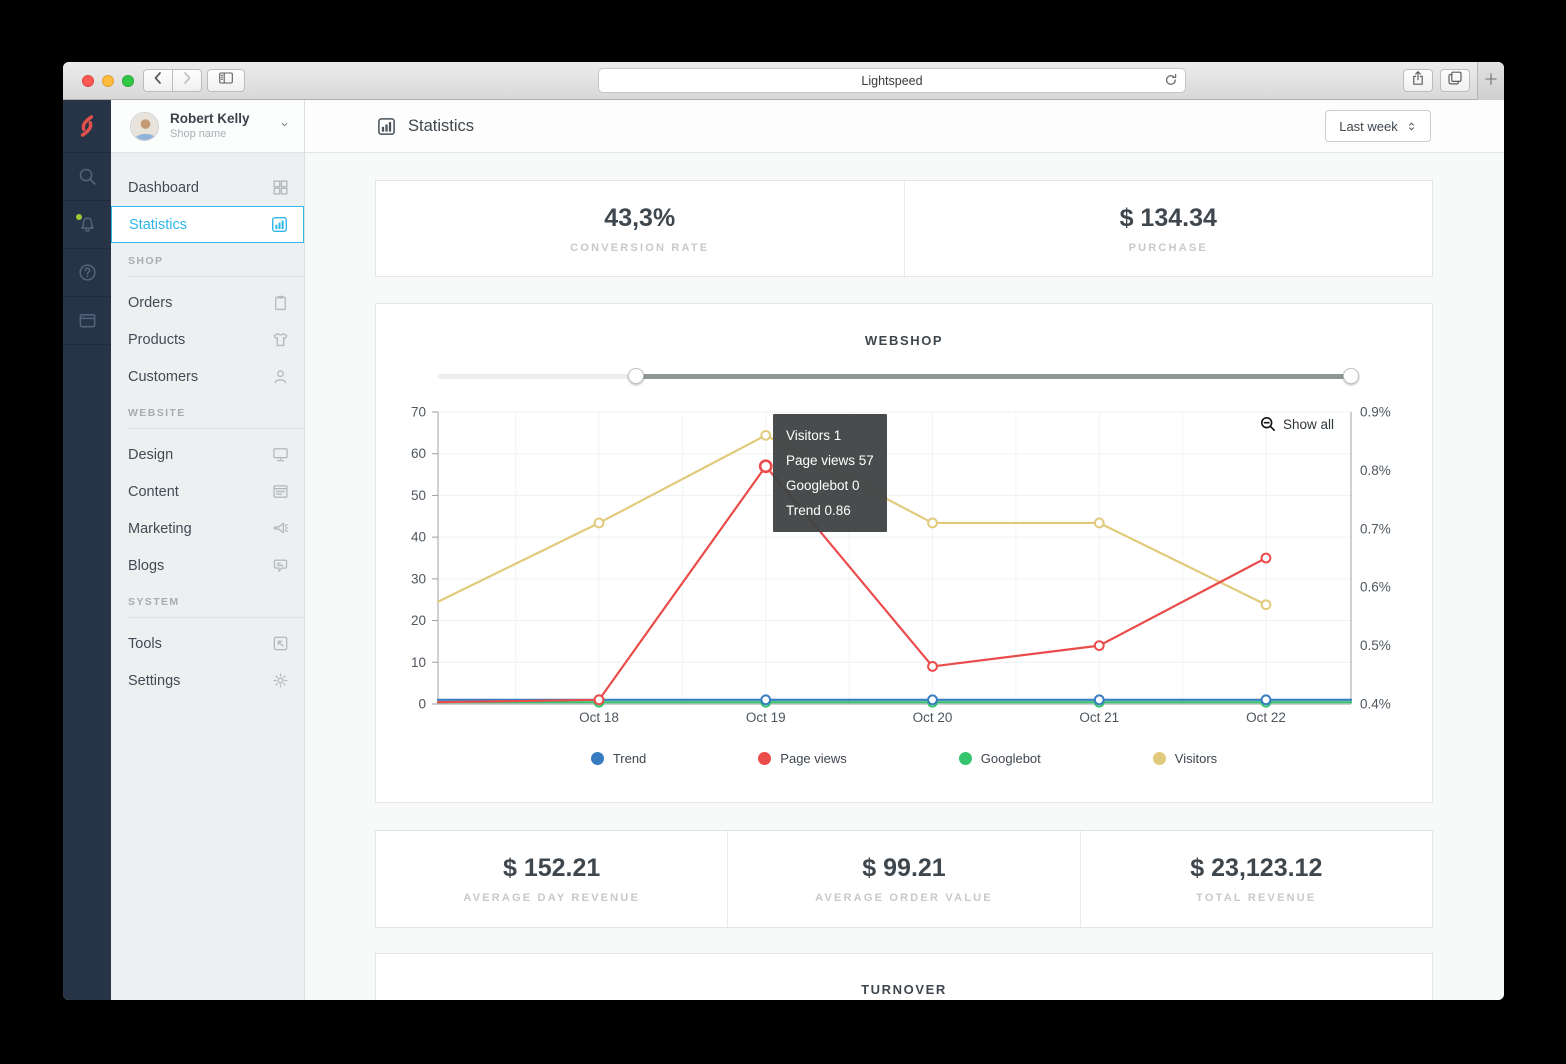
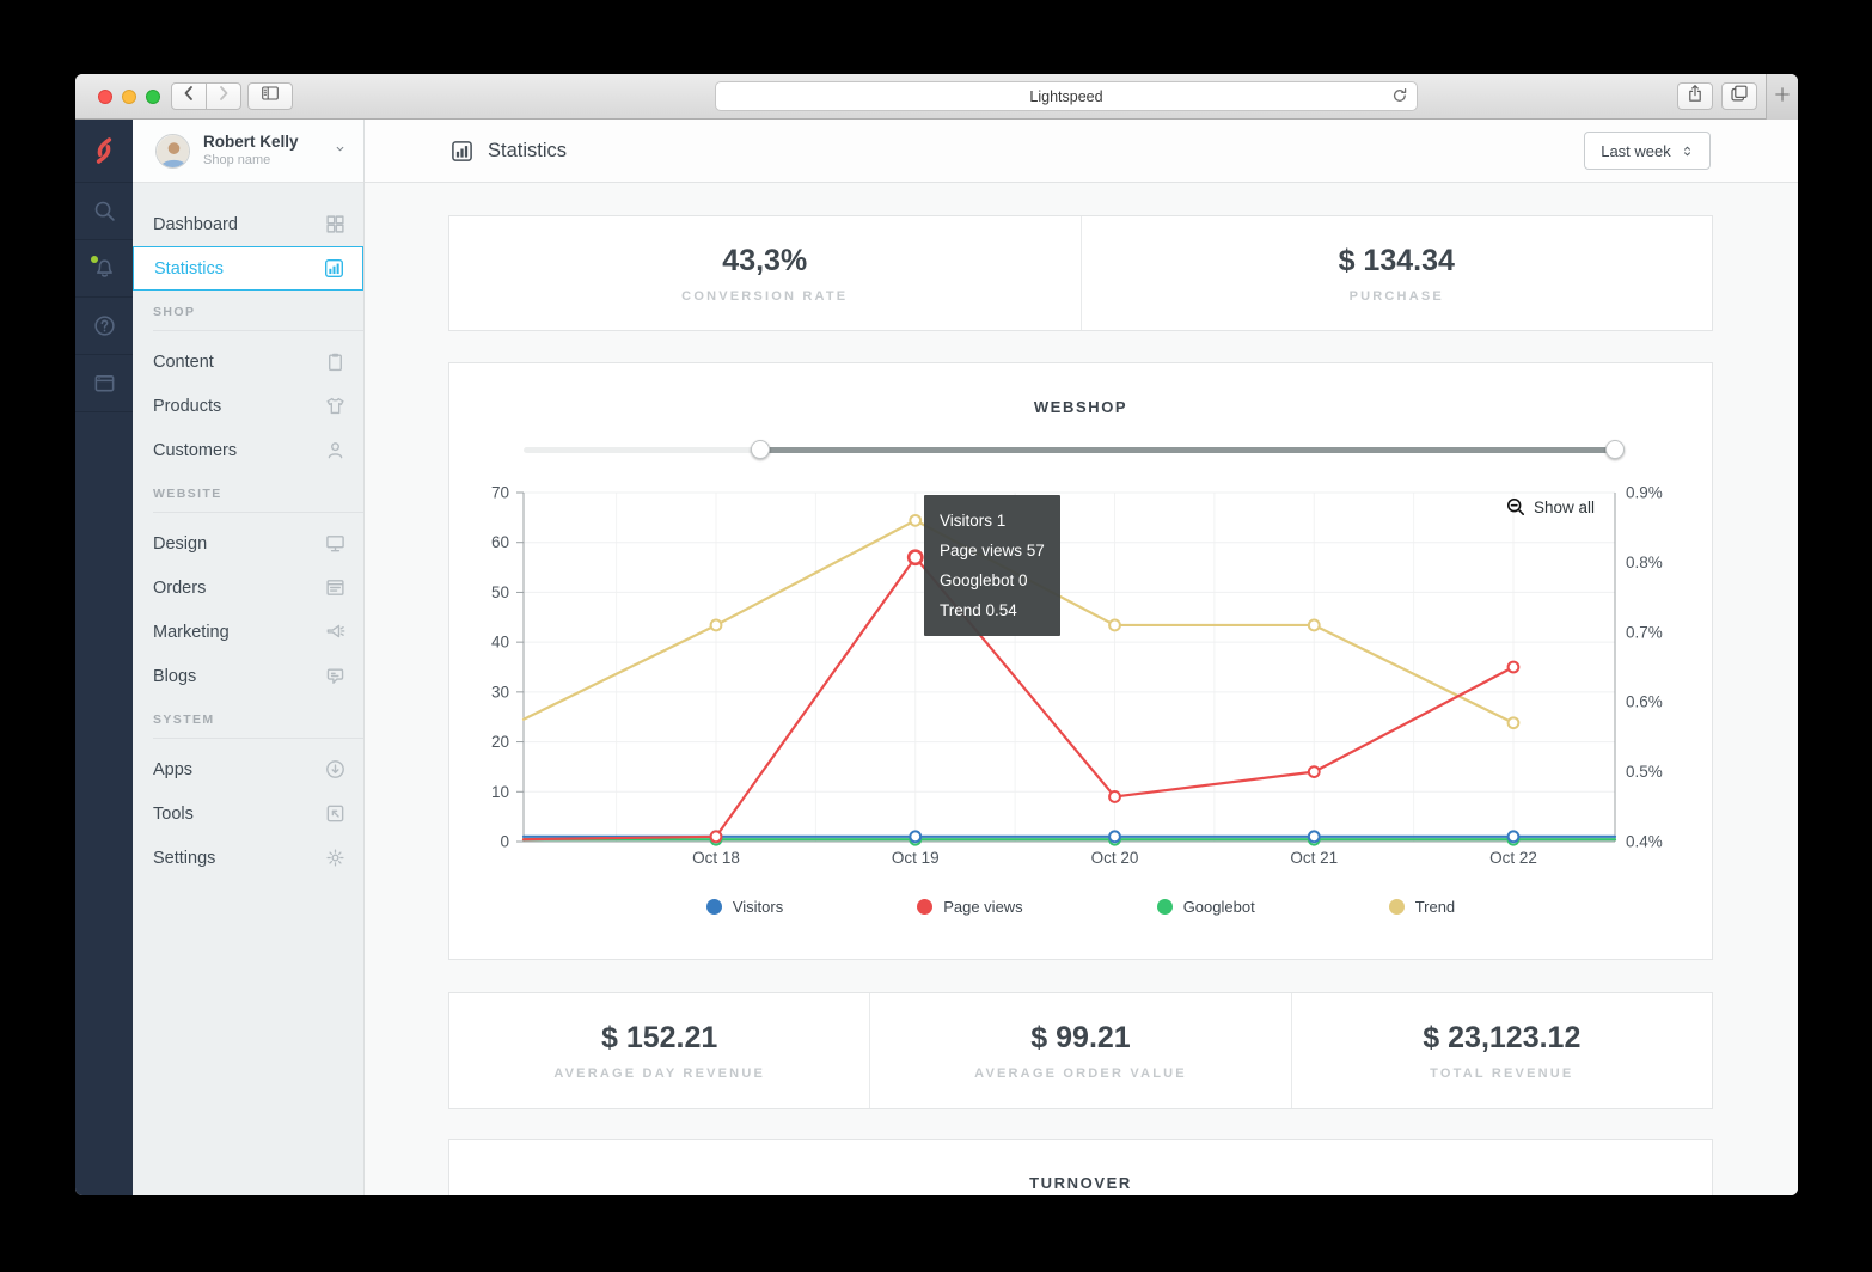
  Lightspeed
  Robert Kelly
  Shop name
  Dashboard
  Statistics
  SHOP
- Orders
+ Content
  Products
  Customers
  WEBSITE
  Design
- Content
+ Orders
  Marketing
  Blogs
  SYSTEM
+ Apps
  Tools
  Settings
  Statistics
  Last week
  43,3%
  CONVERSION RATE
  $ 134.34
  PURCHASE
  WEBSHOP
  0
  10
  20
  30
  40
  50
  60
  70
  0.4%
  0.5%
  0.6%
  0.7%
  0.8%
  0.9%
  Oct 18
  Oct 19
  Oct 20
  Oct 21
  Oct 22
  Show all
  Visitors 1
  Page views 57
  Googlebot 0
- Trend 0.86
+ Trend 0.54
- Trend
+ Visitors
  Page views
  Googlebot
- Visitors
+ Trend
  $ 152.21
  AVERAGE DAY REVENUE
  $ 99.21
  AVERAGE ORDER VALUE
  $ 23,123.12
  TOTAL REVENUE
  TURNOVER
